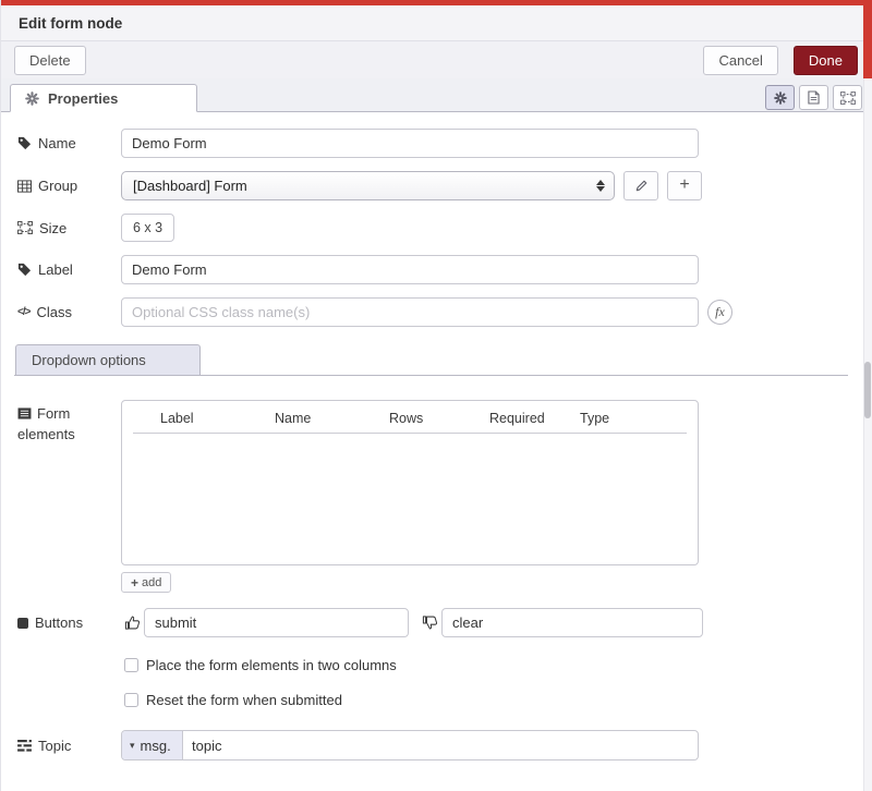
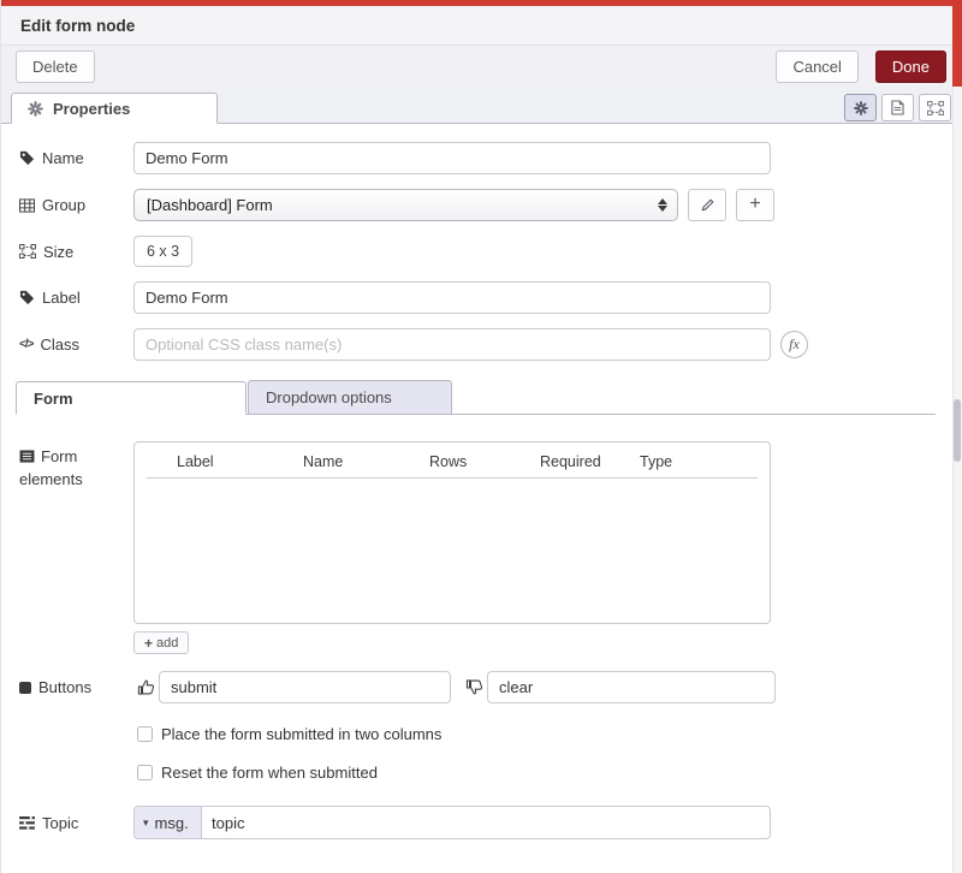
  Edit form node
  Delete
  Cancel
  Done
  Properties
  Name
  Demo Form
  Group
  [Dashboard] Form
  +
  Size
  6 x 3
  Label
  Demo Form
  </>
  Class
  Optional CSS class name(s)
  fx
+ Form
  Dropdown options
  Form elements
  Label
  Name
  Rows
  Required
  Type
  +
  add
  Buttons
  submit
  clear
- Place the form elements in two columns
+ Place the form submitted in two columns
  Reset the form when submitted
  Topic
  ▾
  msg.
  topic
